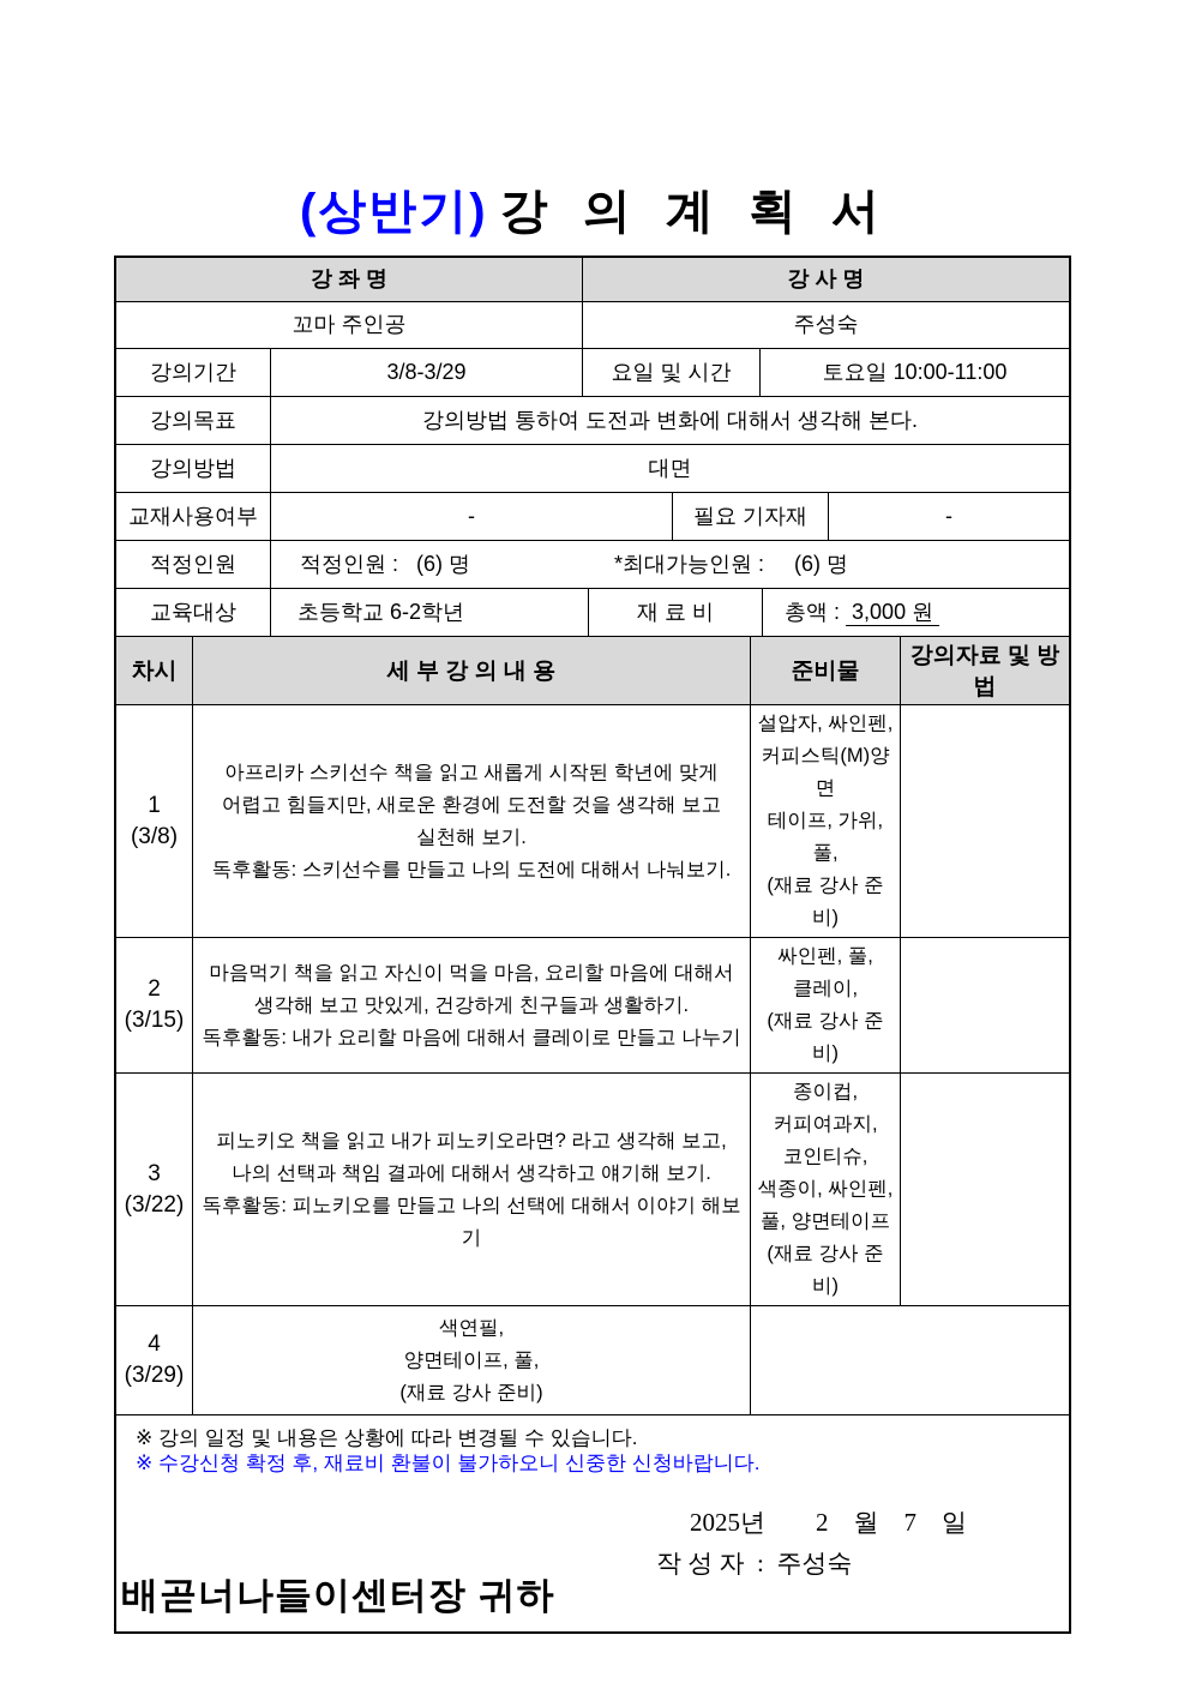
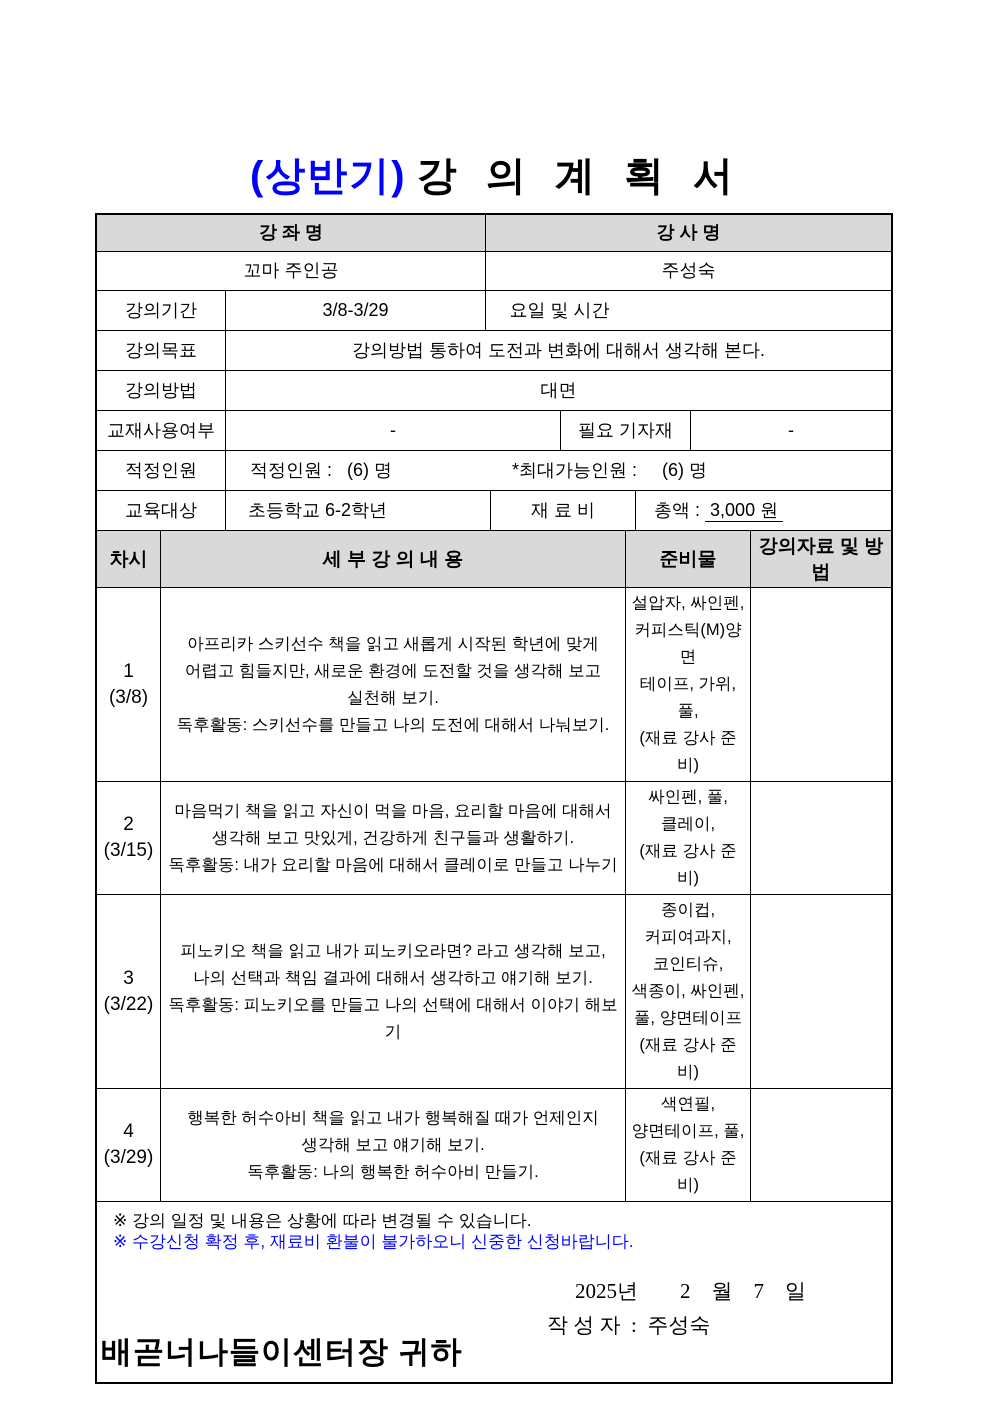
  (상반기) 강 의 계 획 서
  강 좌 명
  강 사 명
  꼬마 주인공
  주성숙
  강의기간
  3/8-3/29
  요일 및 시간
- 토요일 10:00-11:00
  강의목표
  강의방법 통하여 도전과 변화에 대해서 생각해 본다.
  강의방법
  대면
  교재사용여부
  -
  필요 기자재
  -
  적정인원
  적정인원 : (6) 명
  *최대가능인원 : (6) 명
  교육대상
  초등학교 6-2학년
  재 료 비
  총액 :
  3,000 원
  차시
  세 부 강 의 내 용
  준비물
  강의자료 및 방법
  1
  (3/8)
  아프리카 스키선수 책을 읽고 새롭게 시작된 학년에 맞게
  어렵고 힘들지만, 새로운 환경에 도전할 것을 생각해 보고
  실천해 보기.
  독후활동: 스키선수를 만들고 나의 도전에 대해서 나눠보기.
  설압자, 싸인펜,
  커피스틱(M)양면
  테이프, 가위, 풀,
  (재료 강사 준비)
  2
  (3/15)
  마음먹기 책을 읽고 자신이 먹을 마음, 요리할 마음에 대해서
  생각해 보고 맛있게, 건강하게 친구들과 생활하기.
  독후활동: 내가 요리할 마음에 대해서 클레이로 만들고 나누기
  싸인펜, 풀,
  클레이,
  (재료 강사 준비)
  3
  (3/22)
  피노키오 책을 읽고 내가 피노키오라면? 라고 생각해 보고,
  나의 선택과 책임 결과에 대해서 생각하고 얘기해 보기.
  독후활동: 피노키오를 만들고 나의 선택에 대해서 이야기 해보기
  종이컵,
  커피여과지,
  코인티슈,
  색종이, 싸인펜,
  풀, 양면테이프
  (재료 강사 준비)
  4
  (3/29)
+ 행복한 허수아비 책을 읽고 내가 행복해질 때가 언제인지
+ 생각해 보고 얘기해 보기.
+ 독후활동: 나의 행복한 허수아비 만들기.
  색연필,
  양면테이프, 풀,
  (재료 강사 준비)
  ※ 강의 일정 및 내용은 상황에 따라 변경될 수 있습니다.
  ※ 수강신청 확정 후, 재료비 환불이 불가하오니 신중한 신청바랍니다.
  2025년 2 월 7 일
  작 성 자 : 주성숙
  배곧너나들이센터장 귀하
